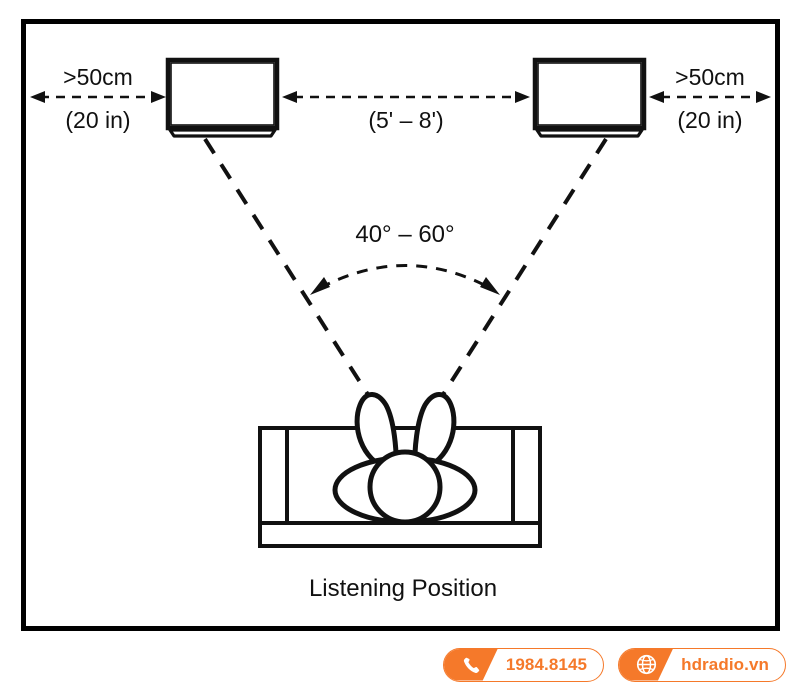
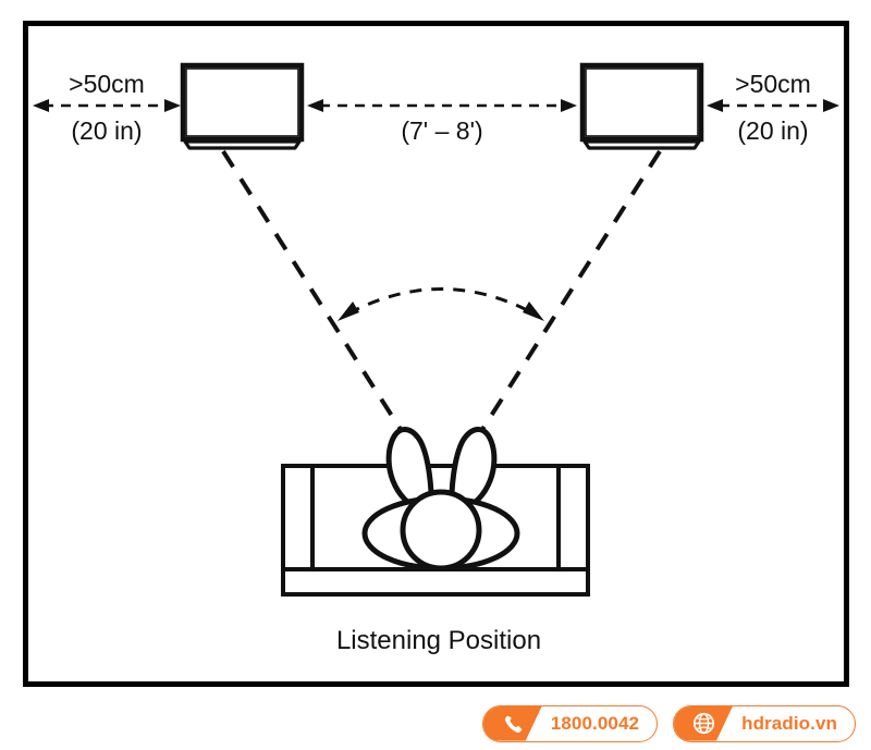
  >50cm
  (20 in)
- (5' – 8')
+ (7' – 8')
  >50cm
  (20 in)
- 40° – 60°
  Listening Position
- 1984.8145
+ 1800.0042
  hdradio.vn
